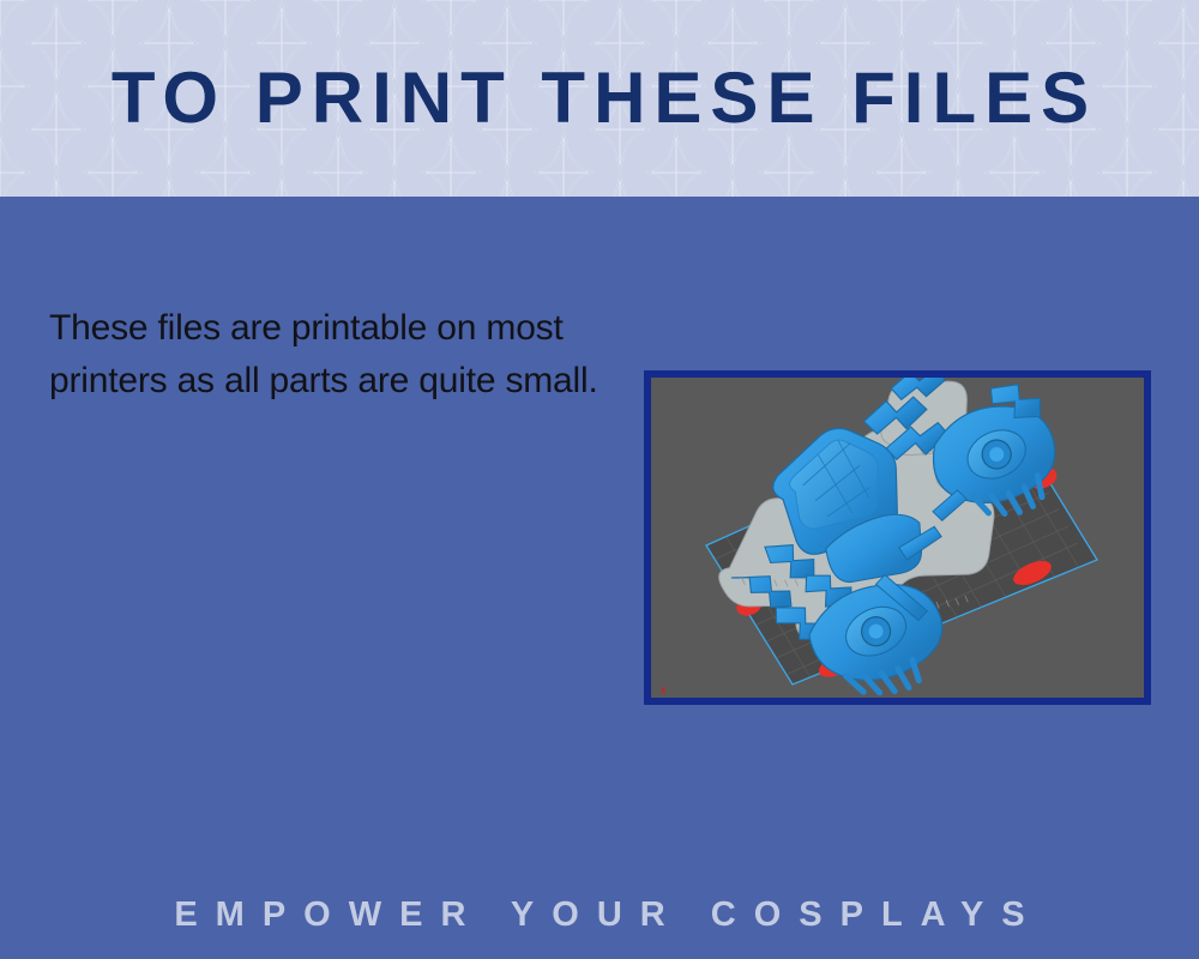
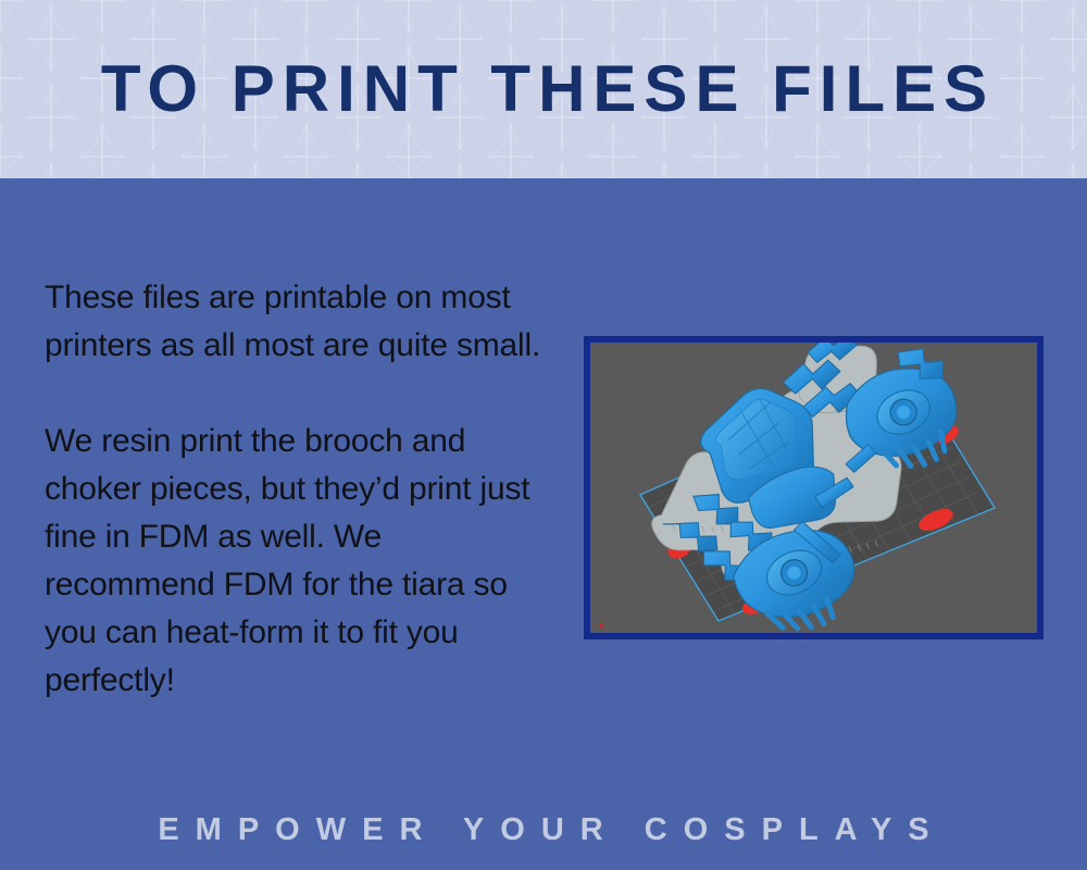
  TO PRINT THESE FILES
- These files are printable on most printers as all parts are quite small.
+ These files are printable on most printers as all most are quite small.
+ We resin print the brooch and choker pieces, but they’d print just fine in FDM as well. We recommend FDM for the tiara so you can heat-form it to fit you perfectly!
  x
  EMPOWER YOUR COSPLAYS
